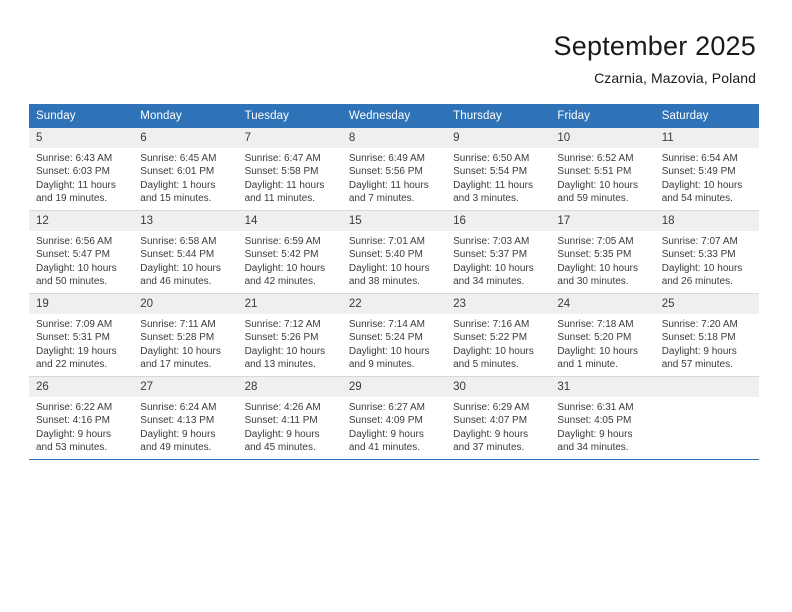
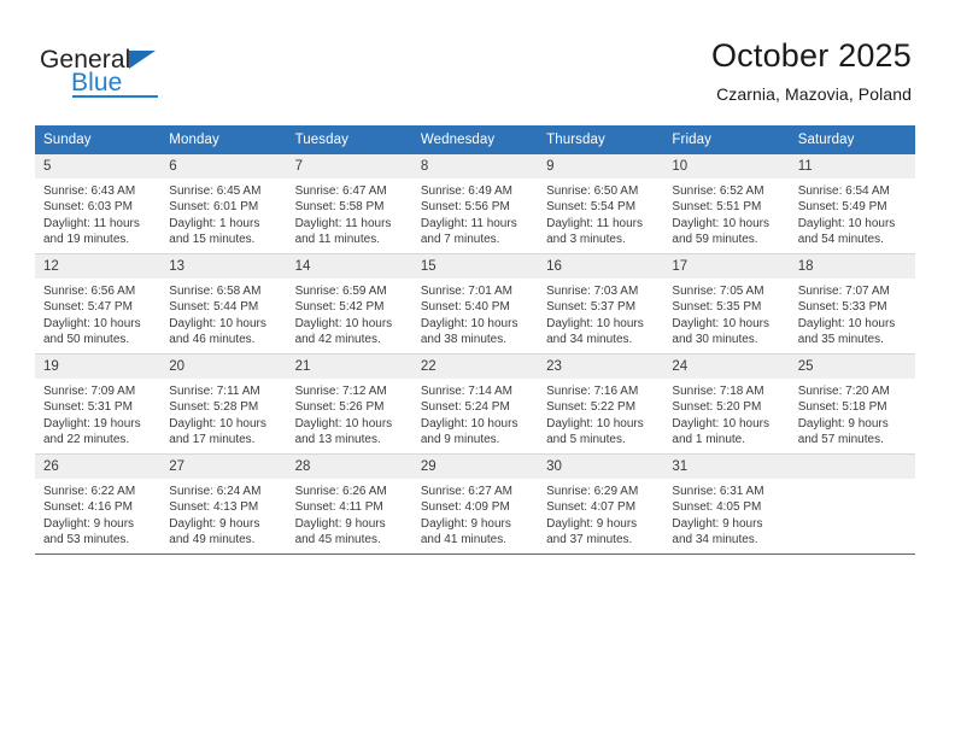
+ General
+ Blue
- September 2025
+ October 2025
  Czarnia, Mazovia, Poland
  Sunday	Monday	Tuesday	Wednesday	Thursday	Friday	Saturday
  5Sunrise: 6:43 AMSunset: 6:03 PMDaylight: 11 hours and 19 minutes.	6Sunrise: 6:45 AMSunset: 6:01 PMDaylight: 1 hours and 15 minutes.	7Sunrise: 6:47 AMSunset: 5:58 PMDaylight: 11 hours and 11 minutes.	8Sunrise: 6:49 AMSunset: 5:56 PMDaylight: 11 hours and 7 minutes.	9Sunrise: 6:50 AMSunset: 5:54 PMDaylight: 11 hours and 3 minutes.	10Sunrise: 6:52 AMSunset: 5:51 PMDaylight: 10 hours and 59 minutes.	11Sunrise: 6:54 AMSunset: 5:49 PMDaylight: 10 hours and 54 minutes.
- 12Sunrise: 6:56 AMSunset: 5:47 PMDaylight: 10 hours and 50 minutes.	13Sunrise: 6:58 AMSunset: 5:44 PMDaylight: 10 hours and 46 minutes.	14Sunrise: 6:59 AMSunset: 5:42 PMDaylight: 10 hours and 42 minutes.	15Sunrise: 7:01 AMSunset: 5:40 PMDaylight: 10 hours and 38 minutes.	16Sunrise: 7:03 AMSunset: 5:37 PMDaylight: 10 hours and 34 minutes.	17Sunrise: 7:05 AMSunset: 5:35 PMDaylight: 10 hours and 30 minutes.	18Sunrise: 7:07 AMSunset: 5:33 PMDaylight: 10 hours and 26 minutes.
+ 12Sunrise: 6:56 AMSunset: 5:47 PMDaylight: 10 hours and 50 minutes.	13Sunrise: 6:58 AMSunset: 5:44 PMDaylight: 10 hours and 46 minutes.	14Sunrise: 6:59 AMSunset: 5:42 PMDaylight: 10 hours and 42 minutes.	15Sunrise: 7:01 AMSunset: 5:40 PMDaylight: 10 hours and 38 minutes.	16Sunrise: 7:03 AMSunset: 5:37 PMDaylight: 10 hours and 34 minutes.	17Sunrise: 7:05 AMSunset: 5:35 PMDaylight: 10 hours and 30 minutes.	18Sunrise: 7:07 AMSunset: 5:33 PMDaylight: 10 hours and 35 minutes.
  19Sunrise: 7:09 AMSunset: 5:31 PMDaylight: 19 hours and 22 minutes.	20Sunrise: 7:11 AMSunset: 5:28 PMDaylight: 10 hours and 17 minutes.	21Sunrise: 7:12 AMSunset: 5:26 PMDaylight: 10 hours and 13 minutes.	22Sunrise: 7:14 AMSunset: 5:24 PMDaylight: 10 hours and 9 minutes.	23Sunrise: 7:16 AMSunset: 5:22 PMDaylight: 10 hours and 5 minutes.	24Sunrise: 7:18 AMSunset: 5:20 PMDaylight: 10 hours and 1 minute.	25Sunrise: 7:20 AMSunset: 5:18 PMDaylight: 9 hours and 57 minutes.
- 26Sunrise: 6:22 AMSunset: 4:16 PMDaylight: 9 hours and 53 minutes.	27Sunrise: 6:24 AMSunset: 4:13 PMDaylight: 9 hours and 49 minutes.	28Sunrise: 4:26 AMSunset: 4:11 PMDaylight: 9 hours and 45 minutes.	29Sunrise: 6:27 AMSunset: 4:09 PMDaylight: 9 hours and 41 minutes.	30Sunrise: 6:29 AMSunset: 4:07 PMDaylight: 9 hours and 37 minutes.	31Sunrise: 6:31 AMSunset: 4:05 PMDaylight: 9 hours and 34 minutes.
+ 26Sunrise: 6:22 AMSunset: 4:16 PMDaylight: 9 hours and 53 minutes.	27Sunrise: 6:24 AMSunset: 4:13 PMDaylight: 9 hours and 49 minutes.	28Sunrise: 6:26 AMSunset: 4:11 PMDaylight: 9 hours and 45 minutes.	29Sunrise: 6:27 AMSunset: 4:09 PMDaylight: 9 hours and 41 minutes.	30Sunrise: 6:29 AMSunset: 4:07 PMDaylight: 9 hours and 37 minutes.	31Sunrise: 6:31 AMSunset: 4:05 PMDaylight: 9 hours and 34 minutes.
